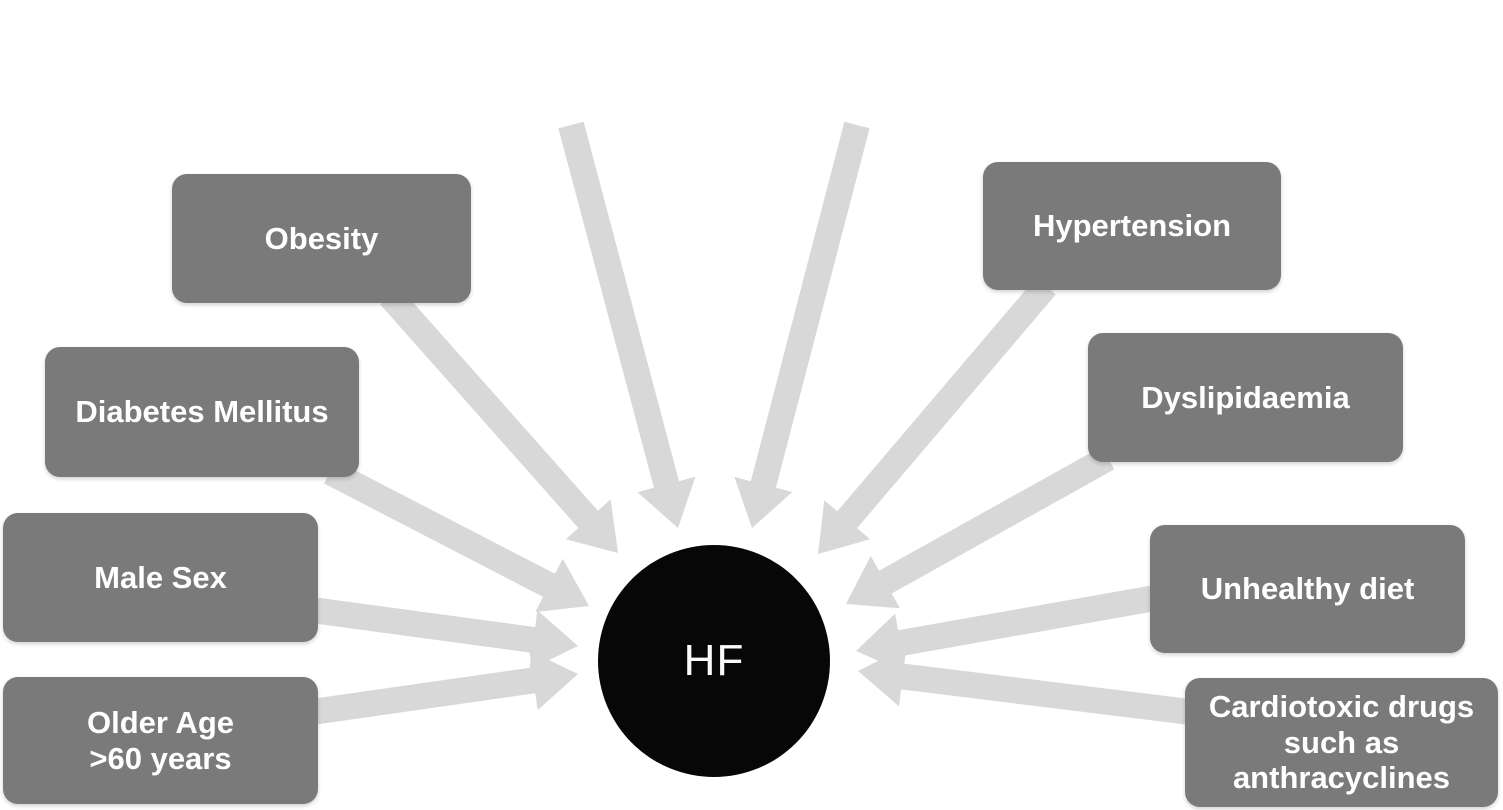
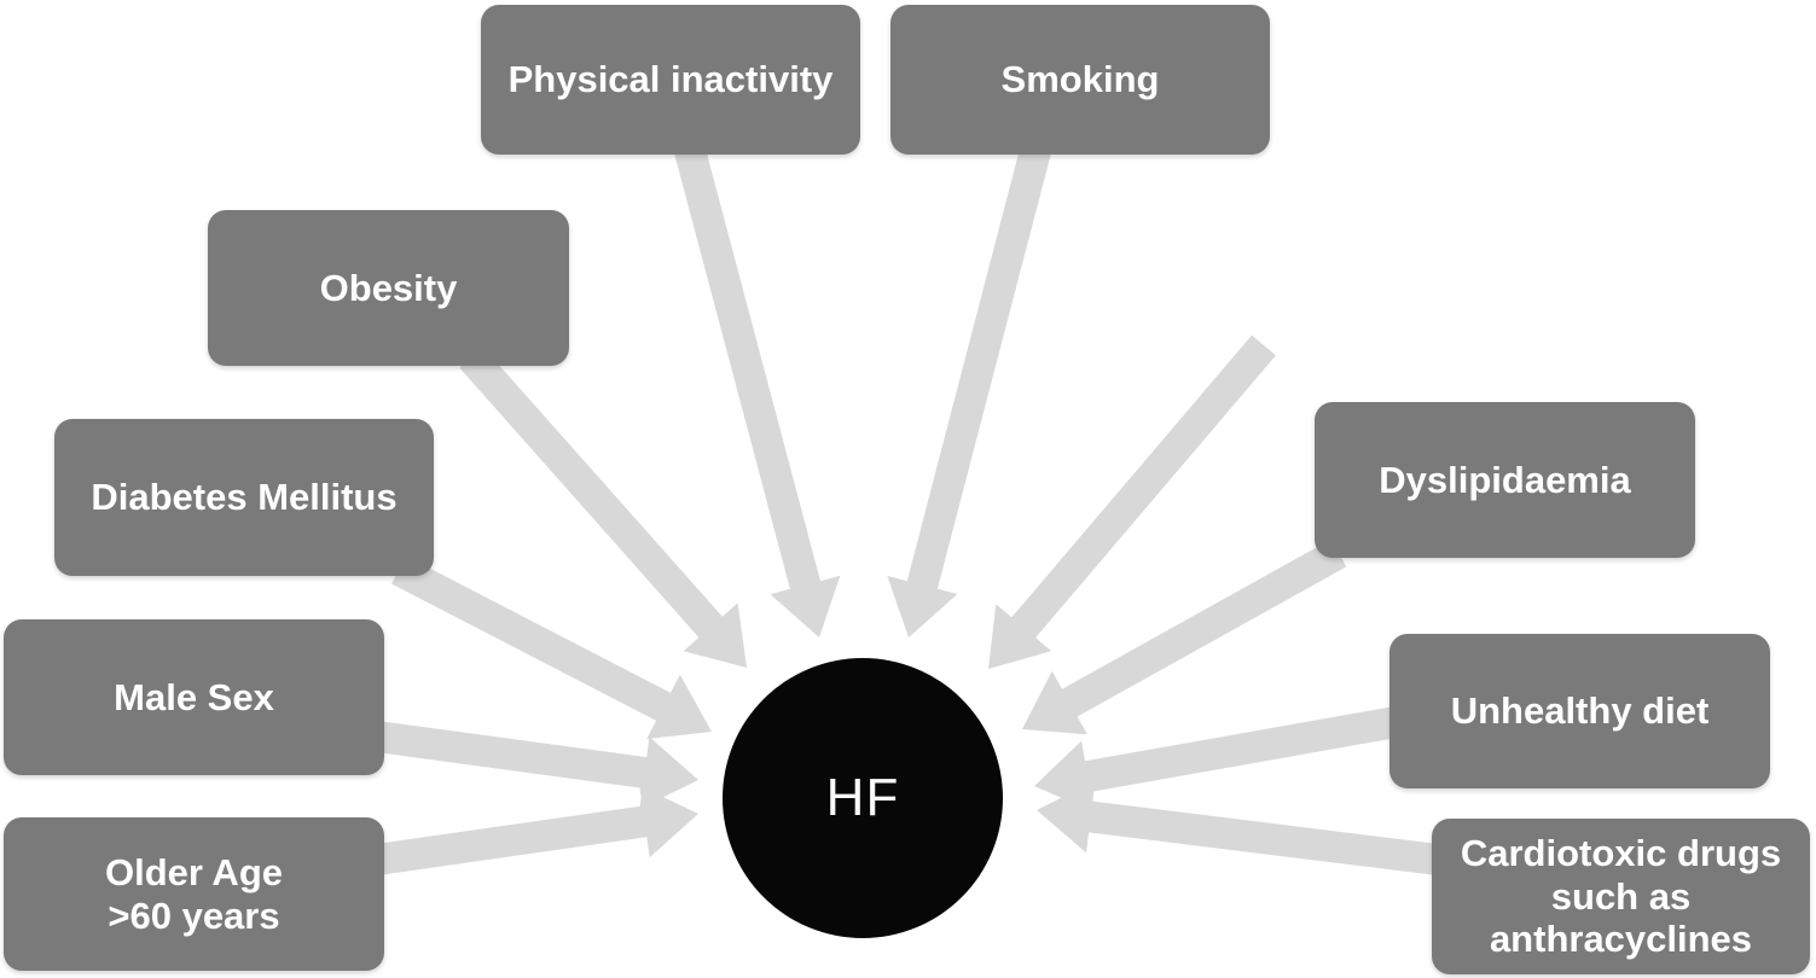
+ Physical inactivity
+ Smoking
  Obesity
- Hypertension
  Diabetes Mellitus
  Dyslipidaemia
  Male Sex
  Unhealthy diet
  Older Age
  >60 years
  Cardiotoxic drugs
  such as
  anthracyclines
  HF
